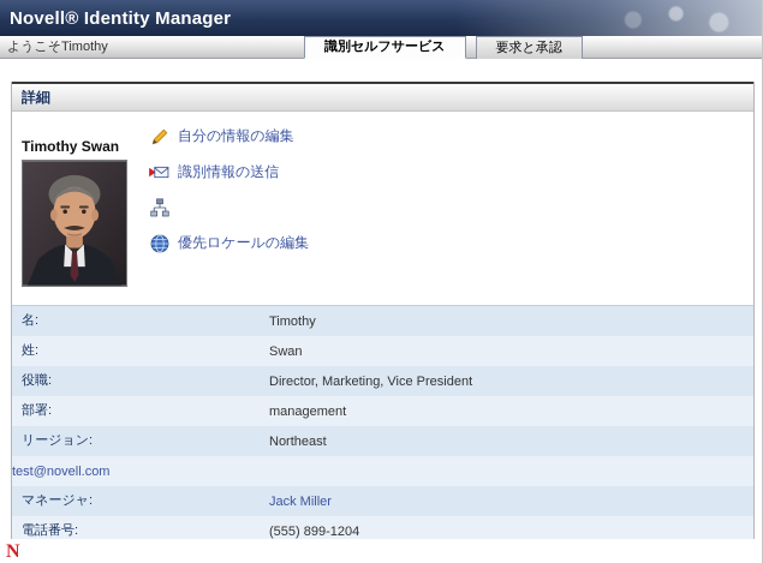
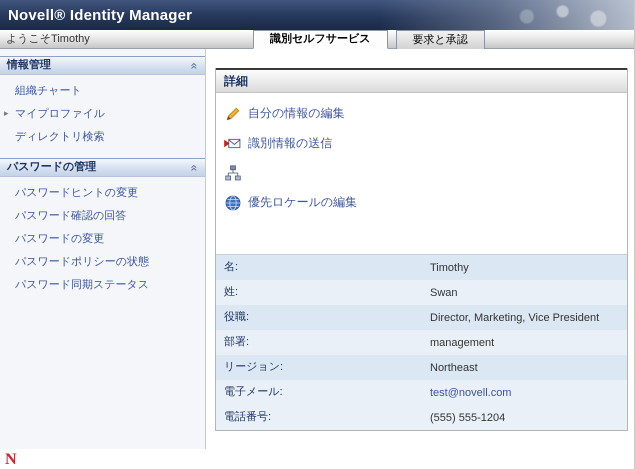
  Novell® Identity Manager
  ようこそTimothy
  識別セルフサービス
  要求と承認
+ 情報管理
+ 組織チャート
+ ▸
+ マイプロファイル
+ ディレクトリ検索
+ パスワードの管理
+ パスワードヒントの変更
+ パスワード確認の回答
+ パスワードの変更
+ パスワードポリシーの状態
+ パスワード同期ステータス
  詳細
- Timothy Swan
  自分の情報の編集
  識別情報の送信
  優先ロケールの編集
  名:
  Timothy
  姓:
  Swan
  役職:
  Director, Marketing, Vice President
  部署:
  management
  リージョン:
  Northeast
+ 電子メール:
  test@novell.com
- マネージャ:
- Jack Miller
  電話番号:
- (555) 899-1204
+ (555) 555-1204
  N
